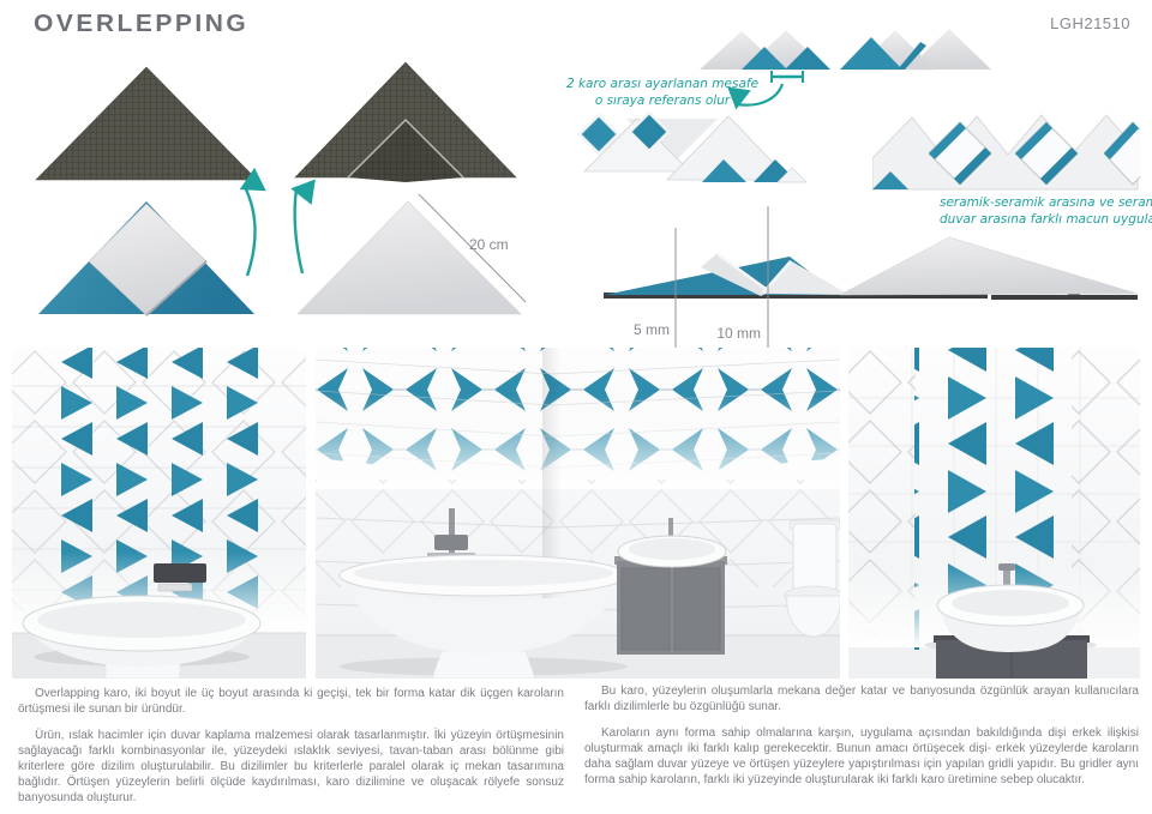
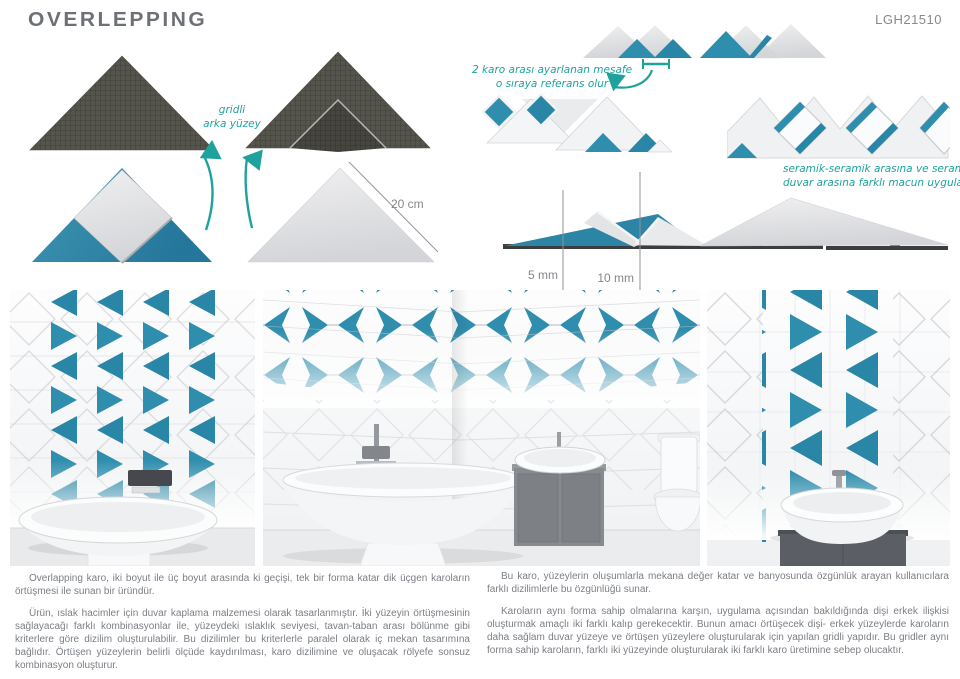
  OVERLEPPING
  LGH21510
+ gridli
+ arka yüzey
  2 karo arası ayarlanan mesafe
  o sıraya referans olur
  seramik-seramik arasına ve sera
  duvar arasına farklı macun uygul
  20 cm
  5 mm
  10 mm
  Overlapping karo, iki boyut ile üç boyut arasında ki geçişi, tek bir forma katar dik üçgen karoların örtüşmesi ile sunan bir üründür.
- Ürün, ıslak hacimler için duvar kaplama malzemesi olarak tasarlanmıştır. İki yüzeyin örtüşmesinin sağlayacağı farklı kombinasyonlar ile, yüzeydeki ıslaklık seviyesi, tavan-taban arası bölünme gibi kriterlere göre dizilim oluşturulabilir. Bu dizilimler bu kriterlerle paralel olarak iç mekan tasarımına bağlıdır. Örtüşen yüzeylerin belirli ölçüde kaydırılması, karo dizilimine ve oluşacak rölyefe sonsuz banyosunda oluşturur.
+ Ürün, ıslak hacimler için duvar kaplama malzemesi olarak tasarlanmıştır. İki yüzeyin örtüşmesinin sağlayacağı farklı kombinasyonlar ile, yüzeydeki ıslaklık seviyesi, tavan-taban arası bölünme gibi kriterlere göre dizilim oluşturulabilir. Bu dizilimler bu kriterlerle paralel olarak iç mekan tasarımına bağlıdır. Örtüşen yüzeylerin belirli ölçüde kaydırılması, karo dizilimine ve oluşacak rölyefe sonsuz kombinasyon oluşturur.
  Bu karo, yüzeylerin oluşumlarla mekana değer katar ve banyosunda özgünlük arayan kullanıcılara farklı dizilimlerle bu özgünlüğü sunar.
- Karoların aynı forma sahip olmalarına karşın, uygulama açısından bakıldığında dişi erkek ilişkisi oluşturmak amaçlı iki farklı kalıp gerekecektir. Bunun amacı örtüşecek dişi- erkek yüzeylerde karoların daha sağlam duvar yüzeye ve örtüşen yüzeylere yapıştırılması için yapılan gridli yapıdır. Bu gridler aynı forma sahip karoların, farklı iki yüzeyinde oluşturularak iki farklı karo üretimine sebep olucaktır.
+ Karoların aynı forma sahip olmalarına karşın, uygulama açısından bakıldığında dişi erkek ilişkisi oluşturmak amaçlı iki farklı kalıp gerekecektir. Bunun amacı örtüşecek dişi- erkek yüzeylerde karoların daha sağlam duvar yüzeye ve örtüşen yüzeylere oluşturularak için yapılan gridli yapıdır. Bu gridler aynı forma sahip karoların, farklı iki yüzeyinde oluşturularak iki farklı karo üretimine sebep olucaktır.
